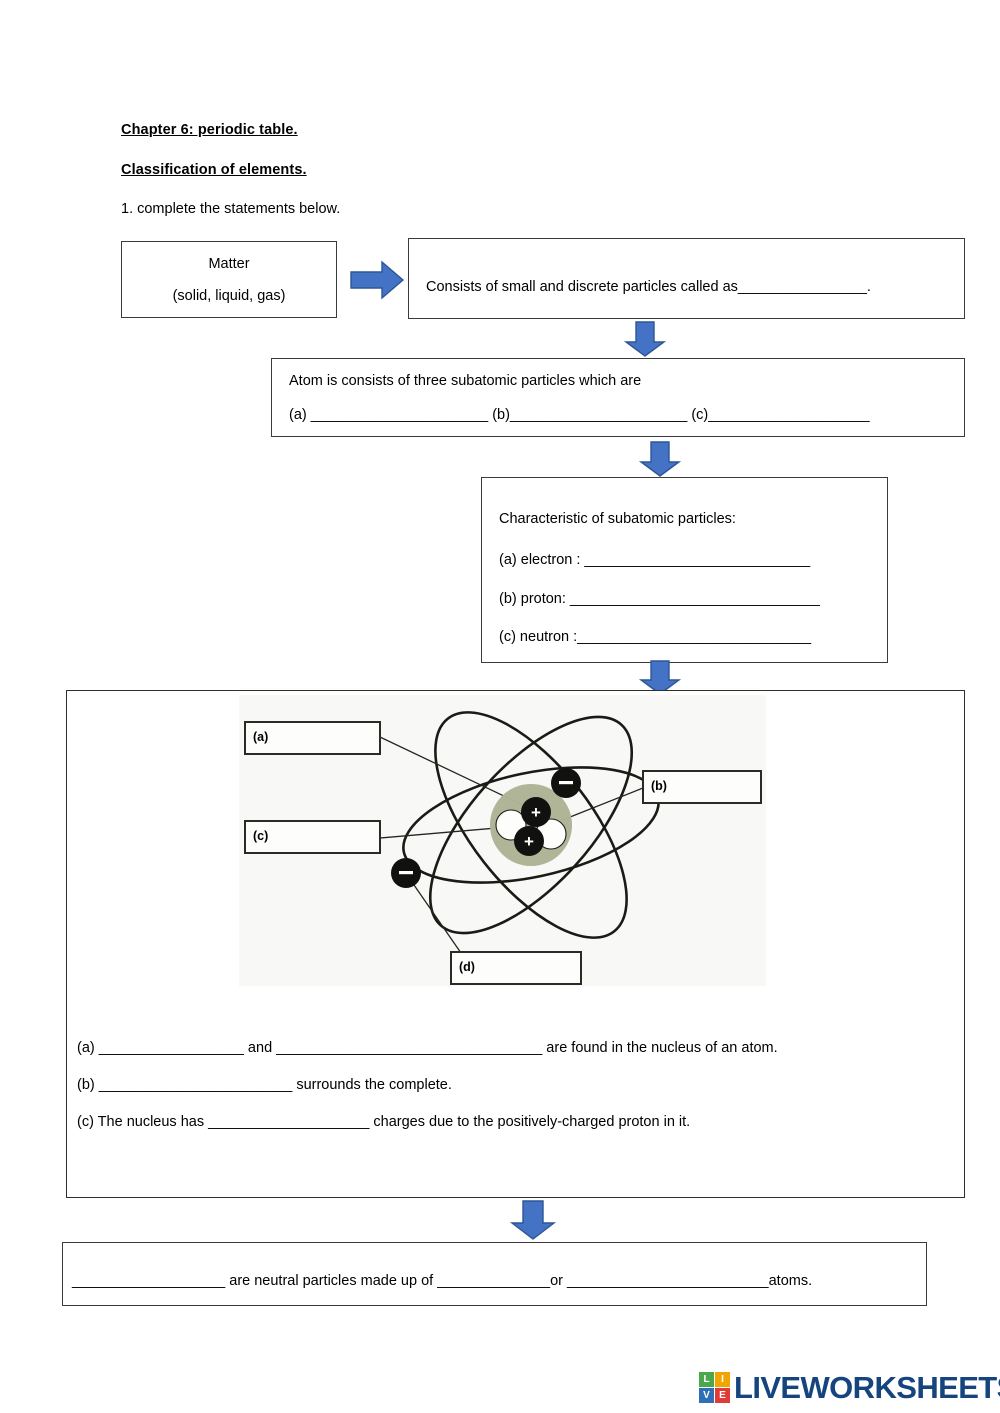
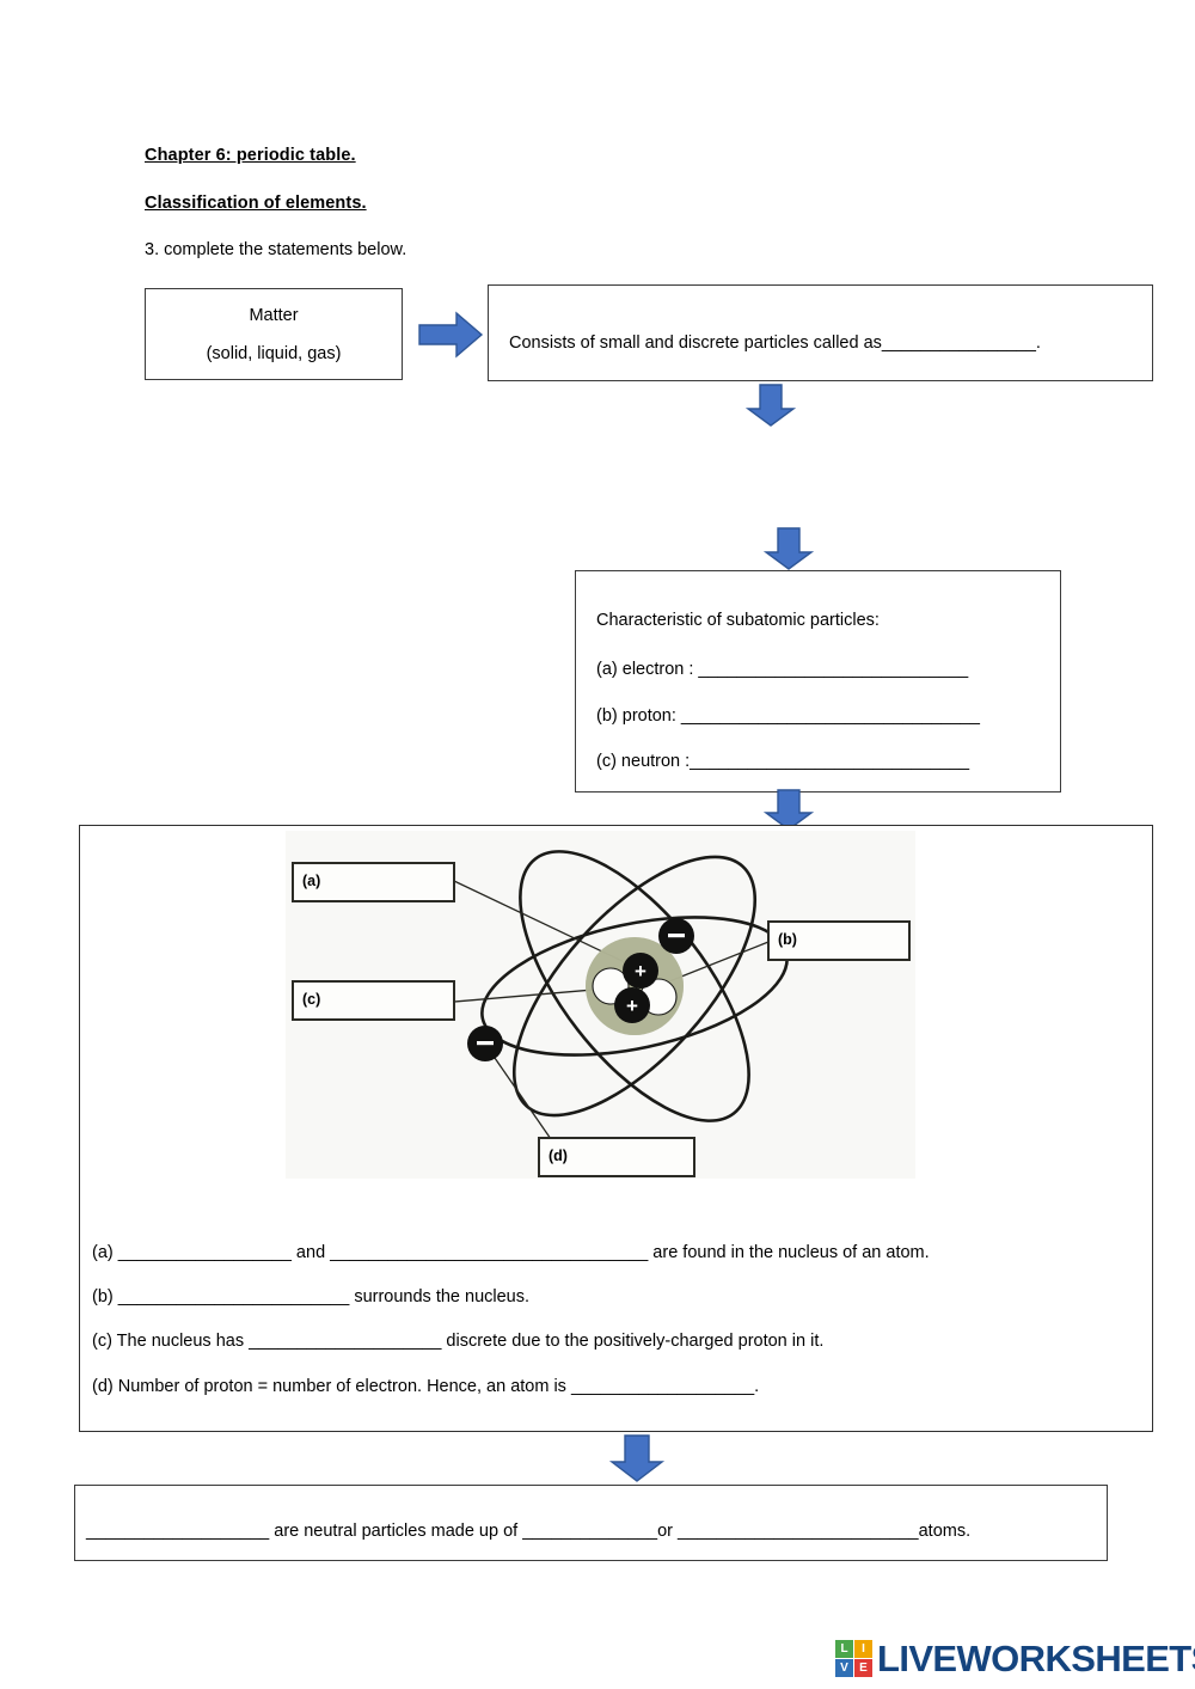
  Chapter 6: periodic table.
  Classification of elements.
- 1. complete the statements below.
+ 3. complete the statements below.
  Matter
  (solid, liquid, gas)
  Consists of small and discrete particles called as________________.
- Atom is consists of three subatomic particles which are
- (a) ______________________ (b)______________________ (c)____________________
  Characteristic of subatomic particles:
  (a) electron : ____________________________
  (b) proton: _______________________________
  (c) neutron :_____________________________
  +
  +
  (a)
  (c)
  (b)
  (d)
  (a) __________________ and _________________________________ are found in the nucleus of an atom.
- (b) ________________________ surrounds the complete.
+ (b) ________________________ surrounds the nucleus.
- (c) The nucleus has ____________________ charges due to the positively-charged proton in it.
+ (c) The nucleus has ____________________ discrete due to the positively-charged proton in it.
+ (d) Number of proton = number of electron. Hence, an atom is ___________________.
  ___________________ are neutral particles made up of ______________or _________________________atoms.
  L
  I
  V
  E
  LIVEWORKSHEET
